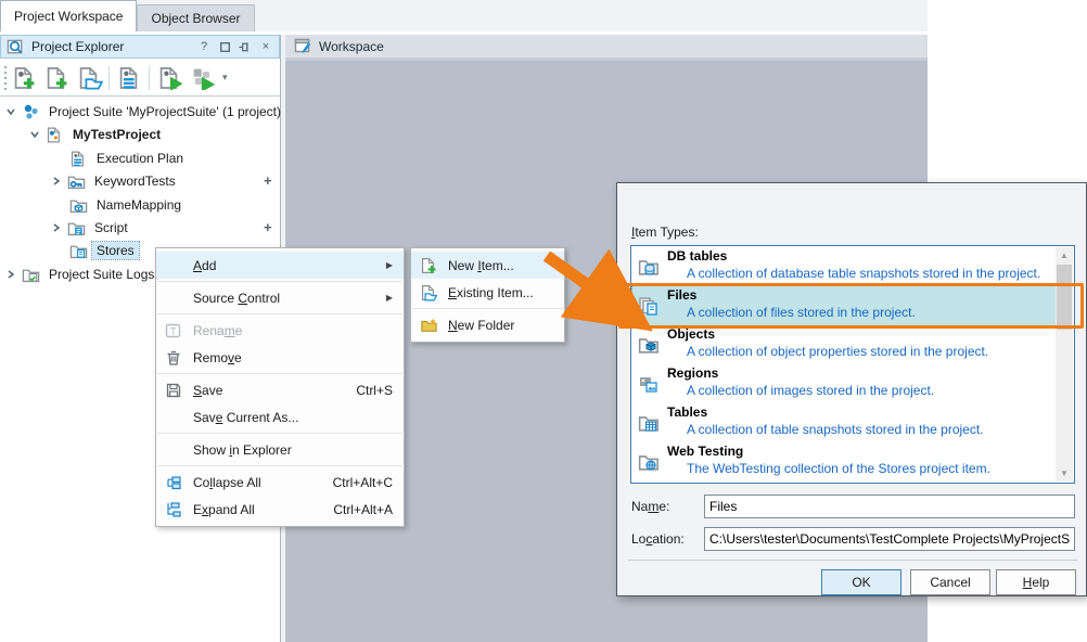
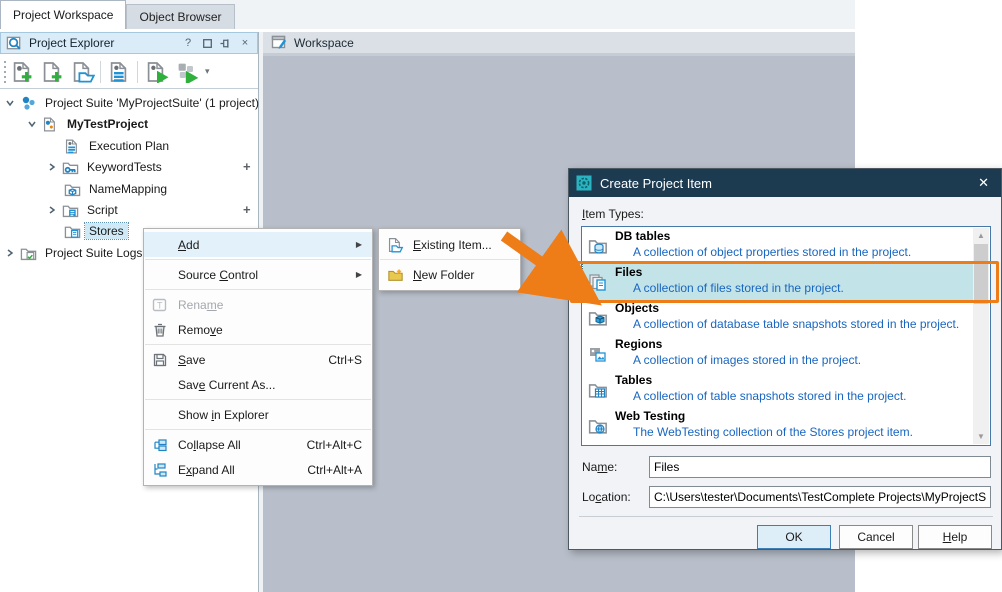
  Project Workspace
  Object Browser
  Workspace
  Project Explorer
  ?
  ×
  ▾
  Project Suite 'MyProjectSuite' (1 project)
  MyTestProject
  Execution Plan
  KeywordTests
  NameMapping
  Script
  Stores
  Project Suite Logs
  +
  +
  Add
  ▶
  Source Control
  ▶
  T
  Rename
  Remove
  Save
  Ctrl+S
  Save Current As...
  Show in Explorer
  Collapse All
  Ctrl+Alt+C
  Expand All
  Ctrl+Alt+A
- New Item...
  Existing Item...
  New Folder
+ Create Project Item
+ ✕
  Item Types:
  DB tables
- A collection of database table snapshots stored in the project.
+ A collection of object properties stored in the project.
  Files
  A collection of files stored in the project.
  Objects
- A collection of object properties stored in the project.
+ A collection of database table snapshots stored in the project.
  Regions
  A collection of images stored in the project.
  Tables
  A collection of table snapshots stored in the project.
  Web Testing
  The WebTesting collection of the Stores project item.
  ▲
  ▼
  Name:
  Files
  Location:
  C:\Users\tester\Documents\TestComplete Projects\MyProjectS
  OK
  Cancel
  Help
